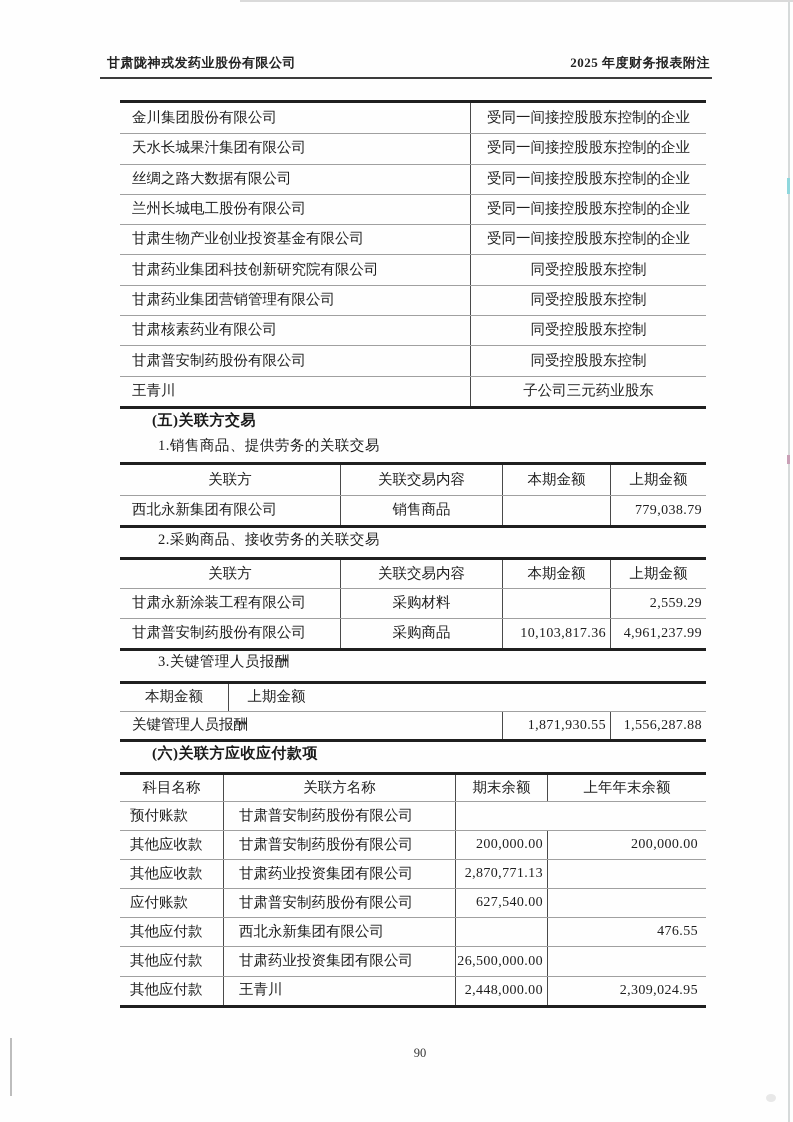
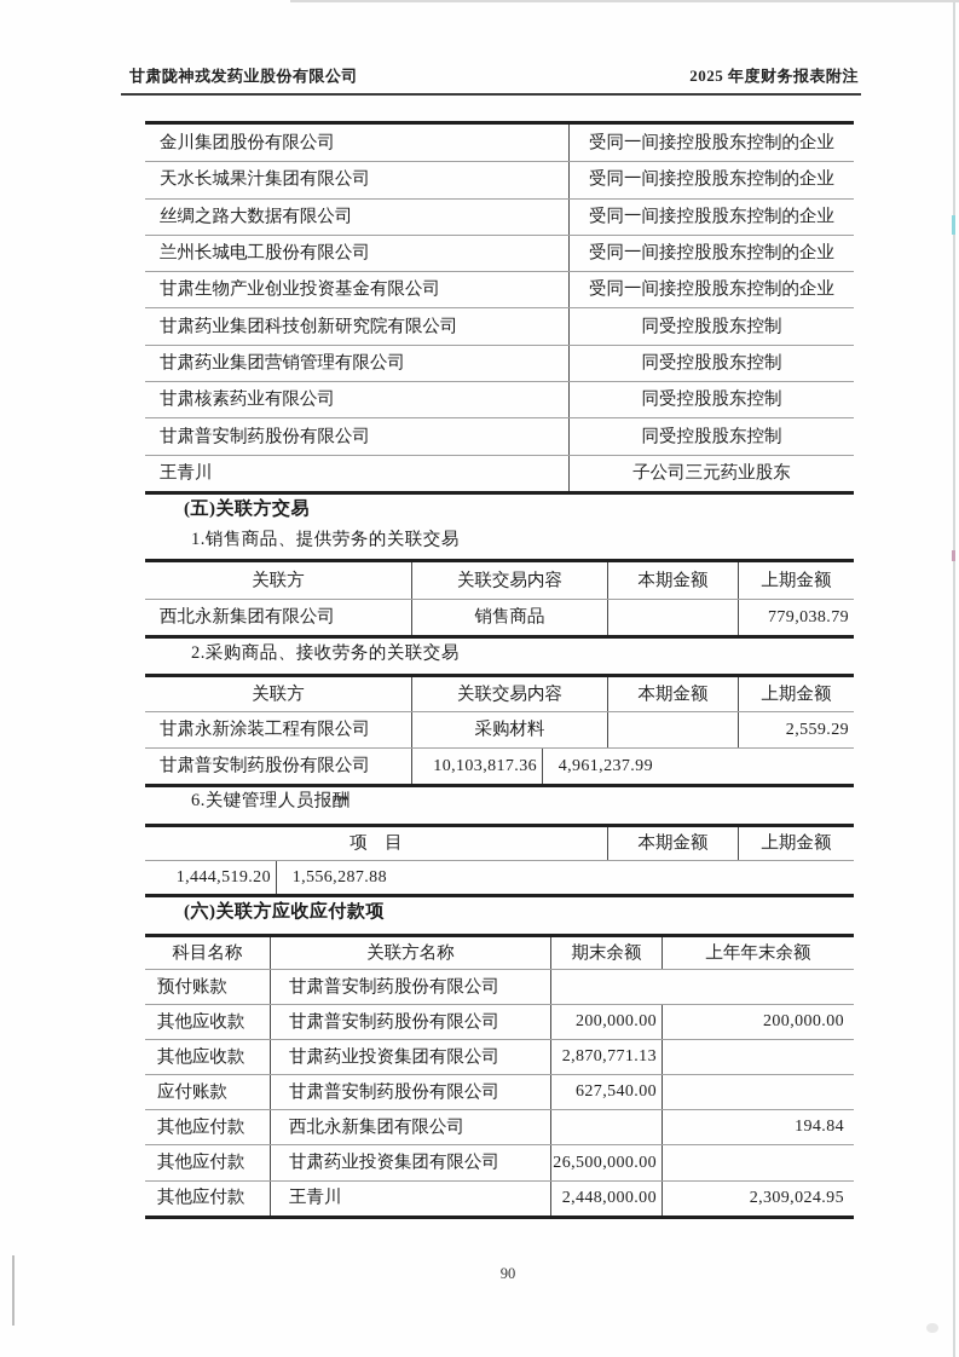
  甘肃陇神戎发药业股份有限公司
  2025 年度财务报表附注
  金川集团股份有限公司
  受同一间接控股股东控制的企业
  天水长城果汁集团有限公司
  受同一间接控股股东控制的企业
  丝绸之路大数据有限公司
  受同一间接控股股东控制的企业
  兰州长城电工股份有限公司
  受同一间接控股股东控制的企业
  甘肃生物产业创业投资基金有限公司
  受同一间接控股股东控制的企业
  甘肃药业集团科技创新研究院有限公司
  同受控股股东控制
  甘肃药业集团营销管理有限公司
  同受控股股东控制
  甘肃核素药业有限公司
  同受控股股东控制
  甘肃普安制药股份有限公司
  同受控股股东控制
  王青川
  子公司三元药业股东
  (五)关联方交易
  1.销售商品、提供劳务的关联交易
  关联方
  关联交易内容
  本期金额
  上期金额
  西北永新集团有限公司
  销售商品
  779,038.79
  2.采购商品、接收劳务的关联交易
  关联方
  关联交易内容
  本期金额
  上期金额
  甘肃永新涂装工程有限公司
  采购材料
  2,559.29
  甘肃普安制药股份有限公司
- 采购商品
  10,103,817.36
  4,961,237.99
- 3.关键管理人员报酬
+ 6.关键管理人员报酬
+ 项 目
  本期金额
  上期金额
- 关键管理人员报酬
- 1,871,930.55
+ 1,444,519.20
  1,556,287.88
  (六)关联方应收应付款项
  科目名称
  关联方名称
  期末余额
  上年年末余额
  预付账款
  甘肃普安制药股份有限公司
  其他应收款
  甘肃普安制药股份有限公司
  200,000.00
  200,000.00
  其他应收款
  甘肃药业投资集团有限公司
  2,870,771.13
  应付账款
  甘肃普安制药股份有限公司
  627,540.00
  其他应付款
  西北永新集团有限公司
- 476.55
+ 194.84
  其他应付款
  甘肃药业投资集团有限公司
  26,500,000.00
  其他应付款
  王青川
  2,448,000.00
  2,309,024.95
  90
